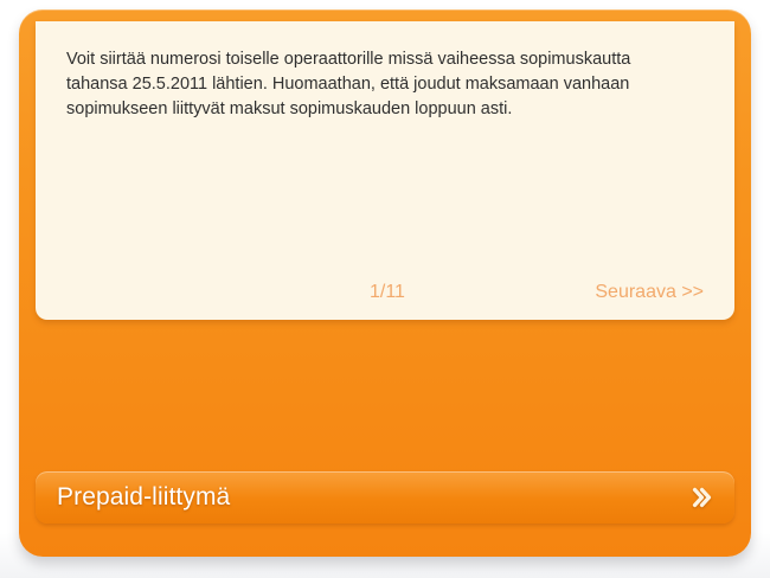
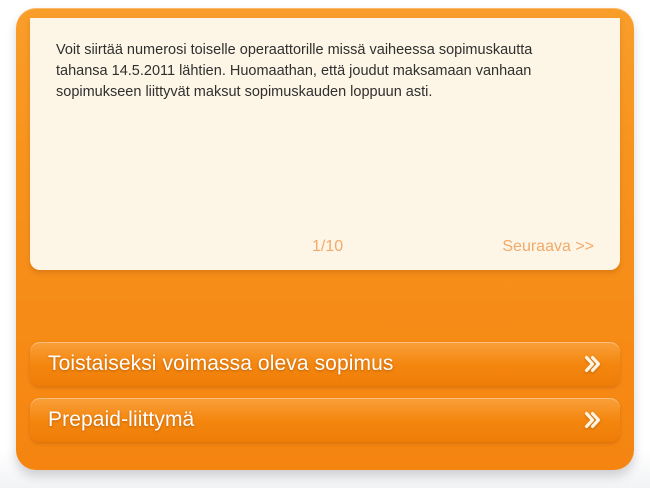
- Voit siirtää numerosi toiselle operaattorille missä vaiheessa sopimuskautta tahansa 25.5.2011 lähtien. Huomaathan, että joudut maksamaan vanhaan sopimukseen liittyvät maksut sopimuskauden loppuun asti.
+ Voit siirtää numerosi toiselle operaattorille missä vaiheessa sopimuskautta tahansa 14.5.2011 lähtien. Huomaathan, että joudut maksamaan vanhaan sopimukseen liittyvät maksut sopimuskauden loppuun asti.
- 1/11
+ 1/10
  Seuraava >>
+ Toistaiseksi voimassa oleva sopimus
  Prepaid-liittymä
